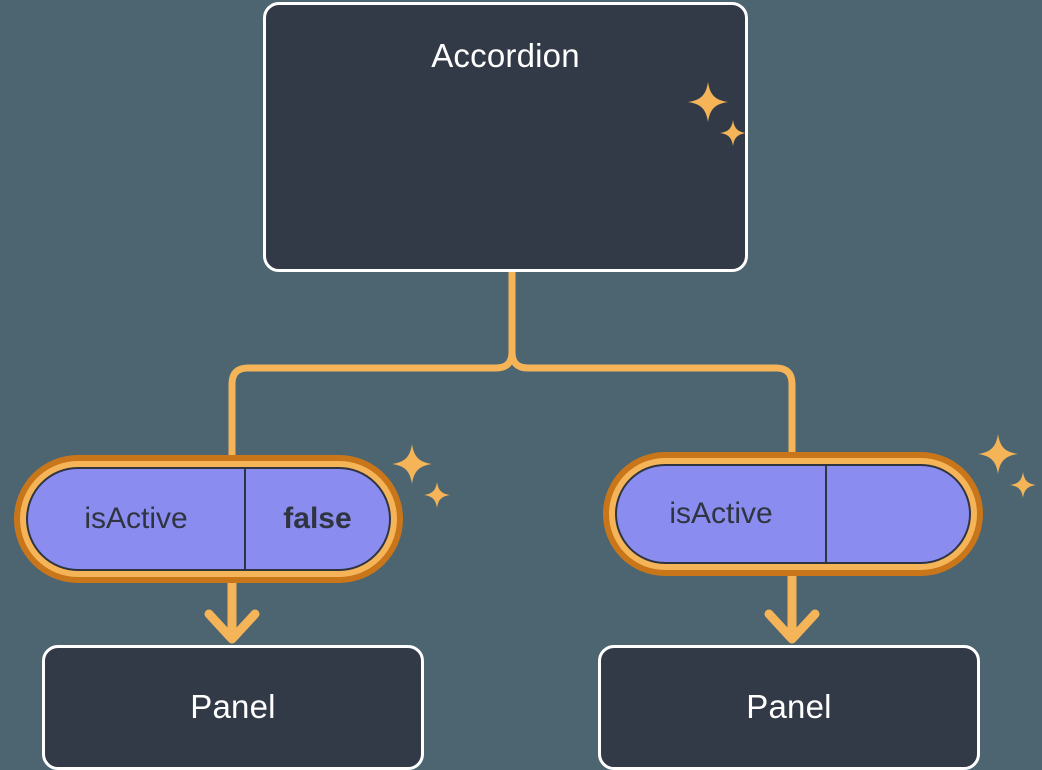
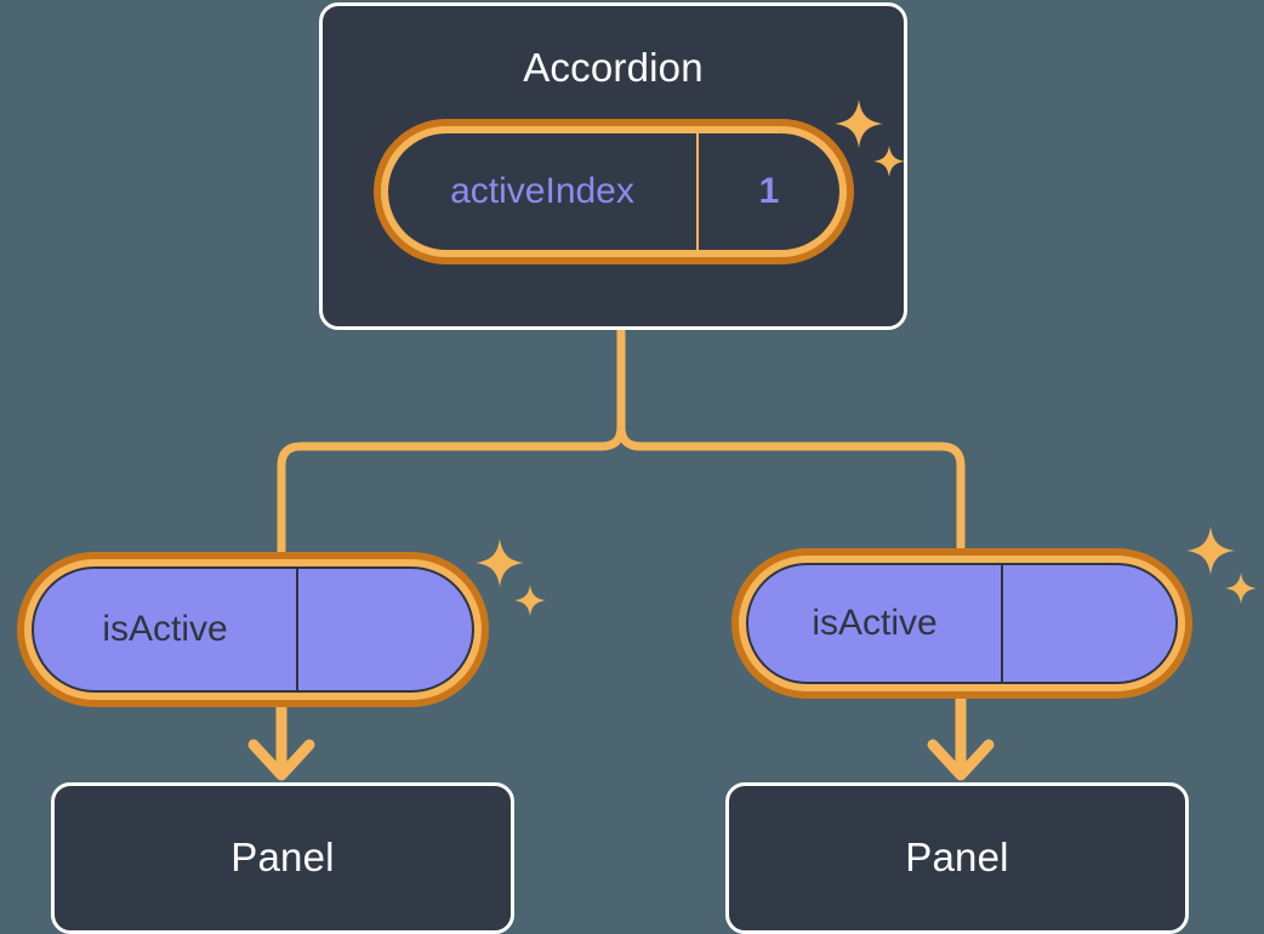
  Accordion
+ activeIndex
+ 1
  isActive
- false
  isActive
  Panel
  Panel
